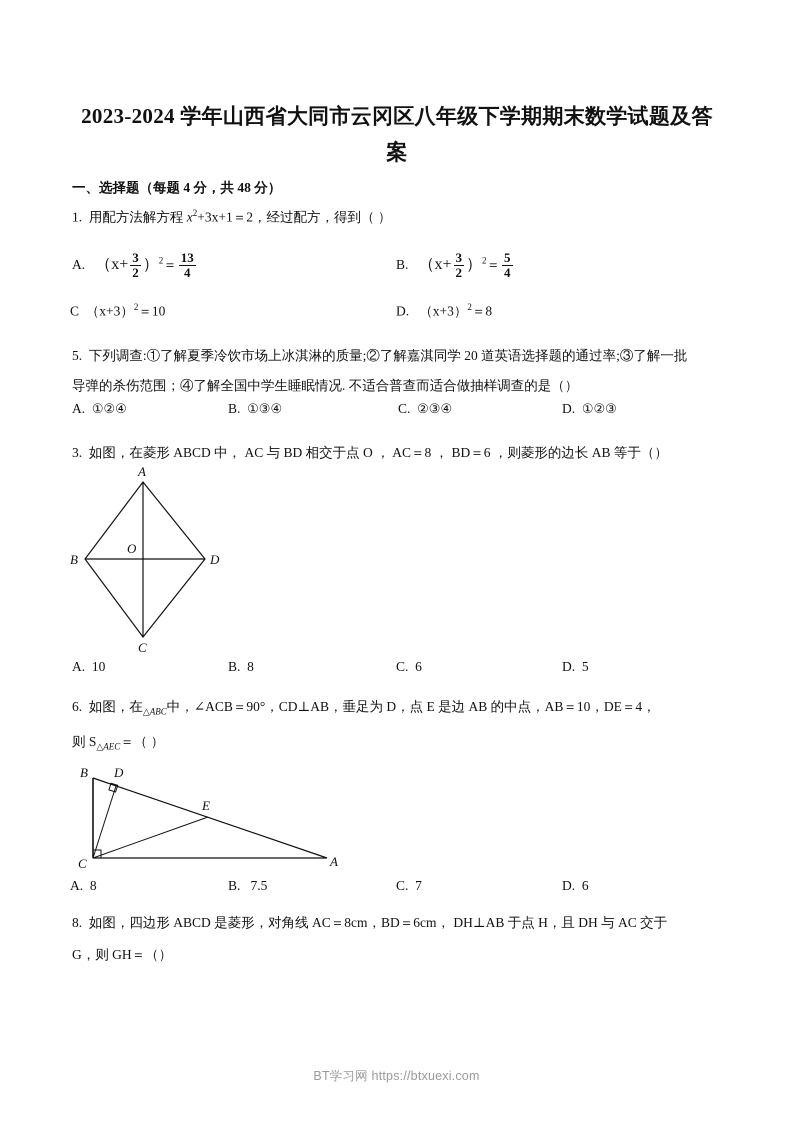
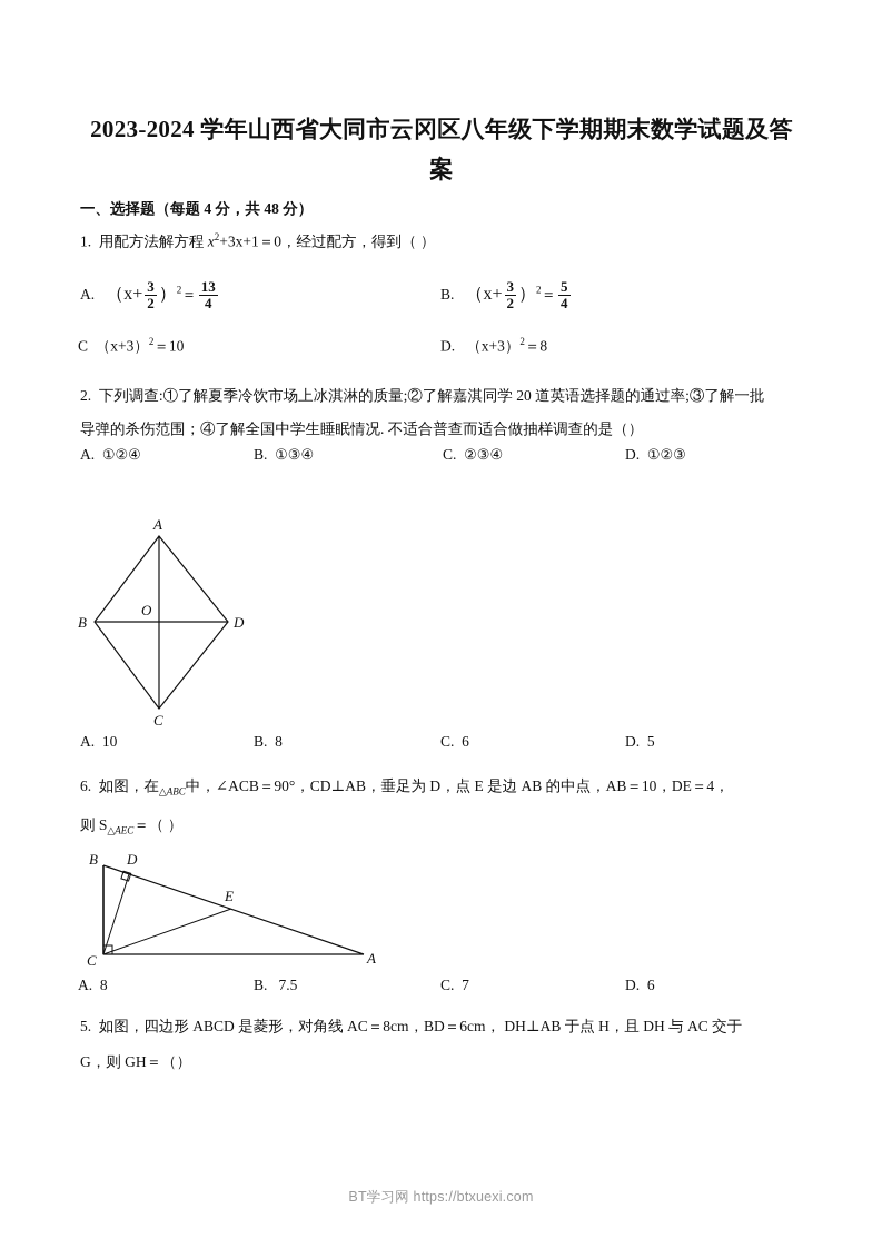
  2023-2024 学年山西省大同市云冈区八年级下学期期末数学试题及答案
  一、选择题（每题 4 分，共 48 分）
- 1. 用配方法解方程 x2+3x+1＝2，经过配方，得到（ ）
+ 1. 用配方法解方程 x2+3x+1＝0，经过配方，得到（ ）
  A. （x+
  3
  2
  ）2＝
  13
  4
  B. （x+
  3
  2
  ）2＝
  5
  4
  C （x+3）2＝10
  D. （x+3）2＝8
- 5. 下列调查:①了解夏季冷饮市场上冰淇淋的质量;②了解嘉淇同学 20 道英语选择题的通过率;③了解一批
+ 2. 下列调查:①了解夏季冷饮市场上冰淇淋的质量;②了解嘉淇同学 20 道英语选择题的通过率;③了解一批
  导弹的杀伤范围；④了解全国中学生睡眠情况. 不适合普查而适合做抽样调查的是（）
  A. ①②④
  B. ①③④
  C. ②③④
  D. ①②③
- 3. 如图，在菱形 ABCD 中， AC 与 BD 相交于点 O ， AC＝8 ， BD＝6 ，则菱形的边长 AB 等于（）
  A
  B
  C
  D
  O
  A. 10
  B. 8
  C. 6
  D. 5
  6. 如图，在△ABC中，∠ACB＝90°，CD⊥AB，垂足为 D，点 E 是边 AB 的中点，AB＝10，DE＝4，
  则 S△AEC＝（ ）
  B
  C
  A
  D
  E
  A. 8
  B. 7.5
  C. 7
  D. 6
- 8. 如图，四边形 ABCD 是菱形，对角线 AC＝8cm，BD＝6cm， DH⊥AB 于点 H，且 DH 与 AC 交于
+ 5. 如图，四边形 ABCD 是菱形，对角线 AC＝8cm，BD＝6cm， DH⊥AB 于点 H，且 DH 与 AC 交于
  G，则 GH＝（）
  BT学习网 https://btxuexi.com
